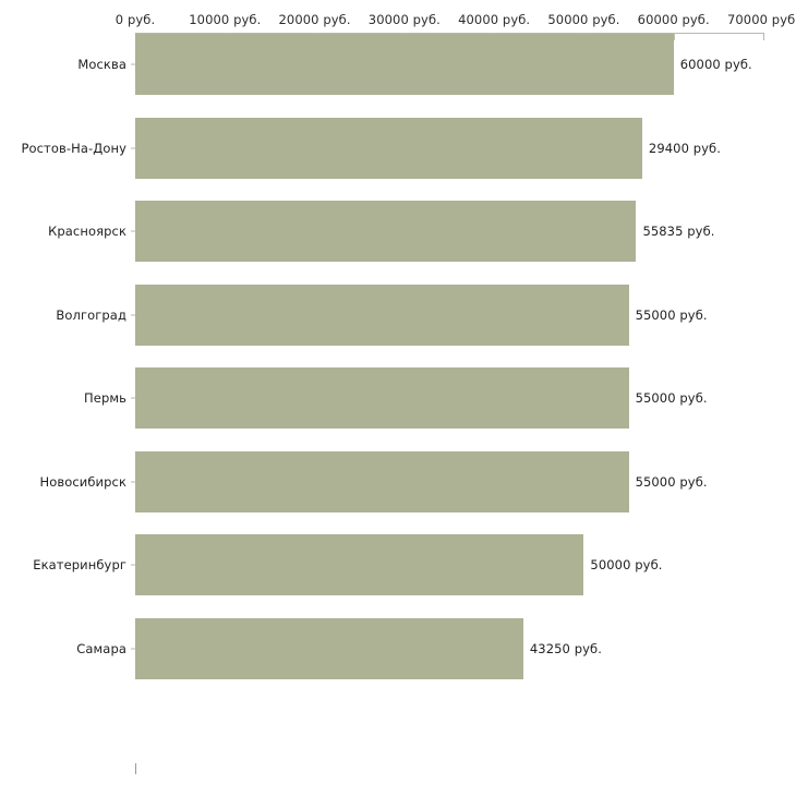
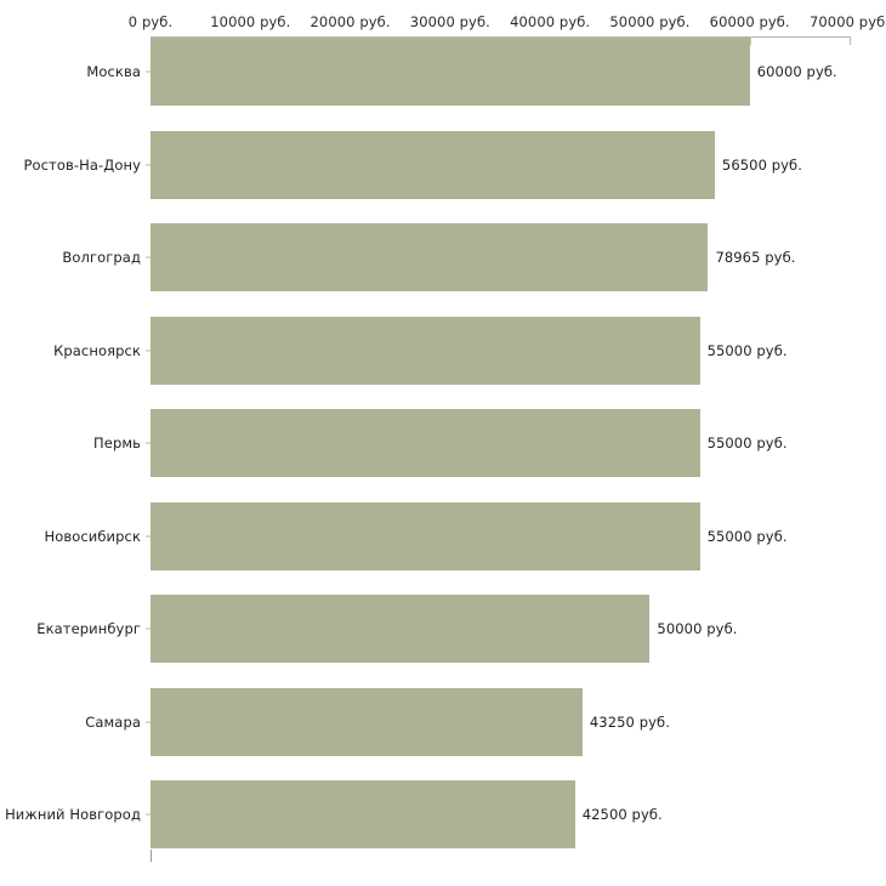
  0 руб.
  10000 руб.
  20000 руб.
  30000 руб.
  40000 руб.
  50000 руб.
  60000 руб.
  70000 руб
  Москва
  60000 руб.
  Ростов-На-Дону
- 29400 руб.
+ 56500 руб.
- Красноярск
+ Волгоград
- 55835 руб.
+ 78965 руб.
- Волгоград
+ Красноярск
  55000 руб.
  Пермь
  55000 руб.
  Новосибирск
  55000 руб.
  Екатеринбург
  50000 руб.
  Самара
  43250 руб.
+ Нижний Новгород
+ 42500 руб.
